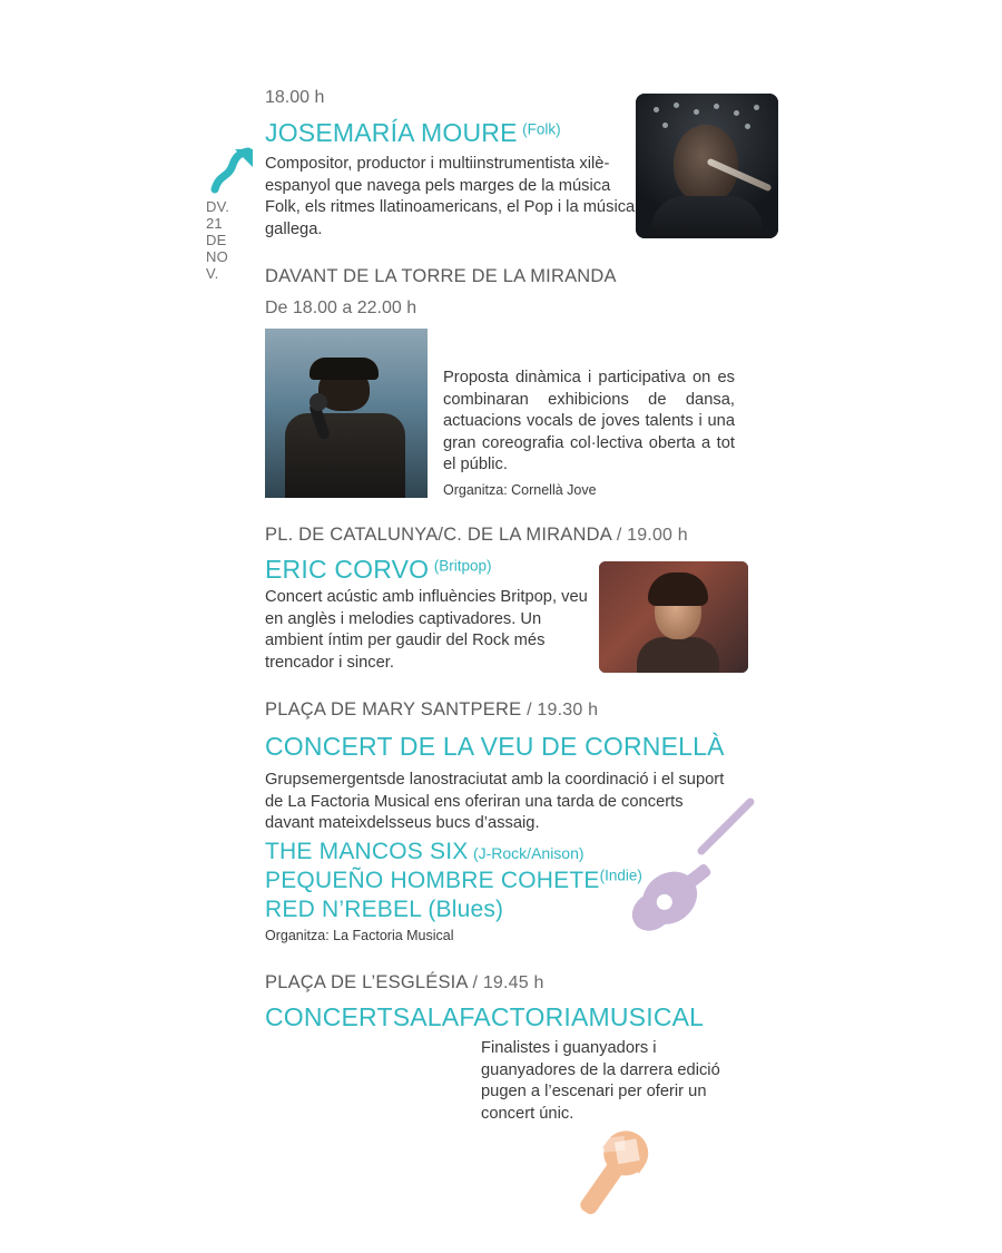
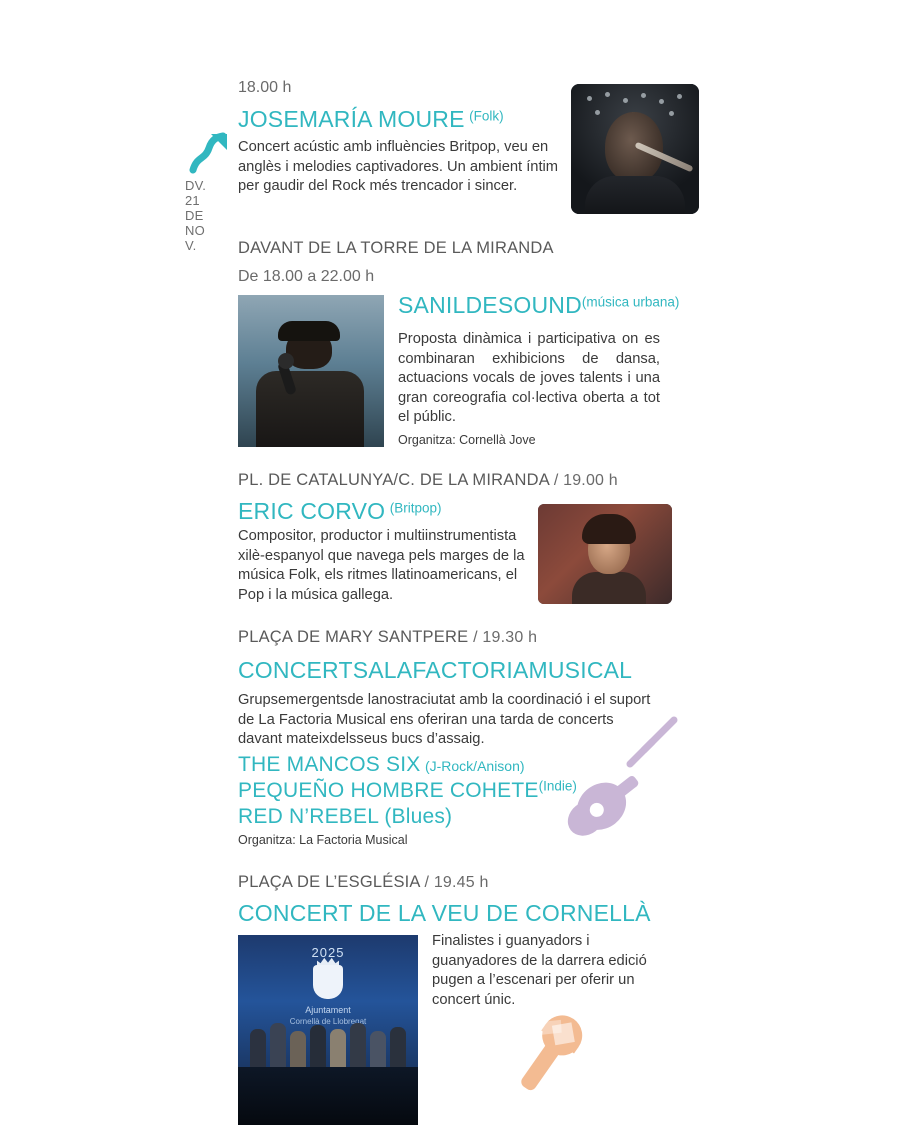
  DV.
  21
  DE
  NO
  V.
  18.00 h
  JOSEMARÍA MOURE (Folk)
- Compositor, productor i multiinstrumentista xilè-espanyol que navega pels marges de la música Folk, els ritmes llatinoamericans, el Pop i la música gallega.
+ Concert acústic amb influències Britpop, veu en anglès i melodies captivadores. Un ambient íntim per gaudir del Rock més trencador i sincer.
  DAVANT DE LA TORRE DE LA MIRANDA
  De 18.00 a 22.00 h
+ SANILDESOUND(música urbana)
  Proposta dinàmica i participativa on es combinaran exhibicions de dansa, actuacions vocals de joves talents i una gran coreografia col·lectiva oberta a tot el públic.
  Organitza: Cornellà Jove
  PL. DE CATALUNYA/C. DE LA MIRANDA / 19.00 h
  ERIC CORVO (Britpop)
- Concert acústic amb influències Britpop, veu en anglès i melodies captivadores. Un ambient íntim per gaudir del Rock més trencador i sincer.
+ Compositor, productor i multiinstrumentista xilè-espanyol que navega pels marges de la música Folk, els ritmes llatinoamericans, el Pop i la música gallega.
  PLAÇA DE MARY SANTPERE / 19.30 h
- CONCERT DE LA VEU DE CORNELLÀ
+ CONCERTSALAFACTORIAMUSICAL
  Grupsemergentsde lanostraciutat amb la coordinació i el suport de La Factoria Musical ens oferiran una tarda de concerts davant mateixdelsseus bucs d’assaig.
  THE MANCOS SIX (J-Rock/Anison)
  PEQUEÑO HOMBRE COHETE(Indie)
  RED N’REBEL (Blues)
  Organitza: La Factoria Musical
  PLAÇA DE L’ESGLÉSIA / 19.45 h
- CONCERTSALAFACTORIAMUSICAL
+ CONCERT DE LA VEU DE CORNELLÀ
+ 2025
+ Ajuntament
+ Cornellà de Llobregat
  Finalistes i guanyadors i guanyadores de la darrera edició pugen a l’escenari per oferir un concert únic.
